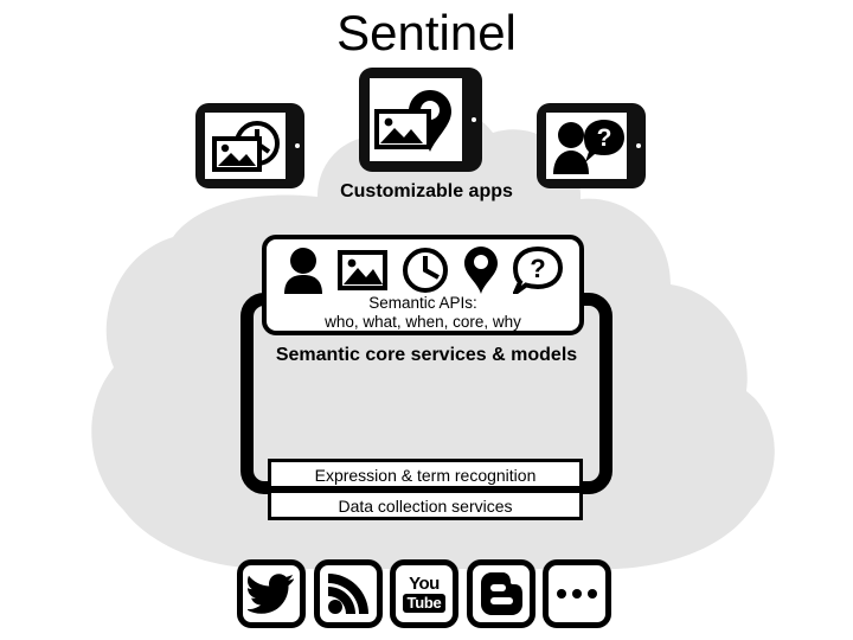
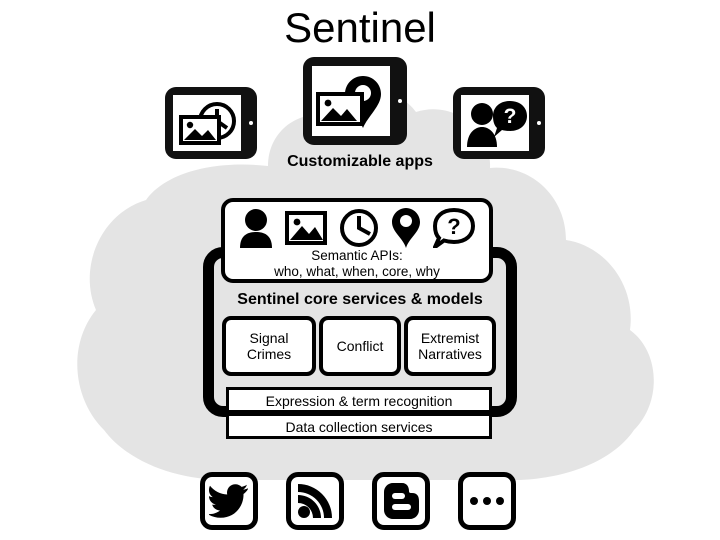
  Sentinel
  ?
  Customizable apps
  ?
  Semantic APIs:
  who, what, when, core, why
- Semantic core services & models
+ Sentinel core services & models
+ Signal Crimes
+ Conflict
+ Extremist Narratives
  Expression & term recognition
  Data collection services
- You
- Tube
